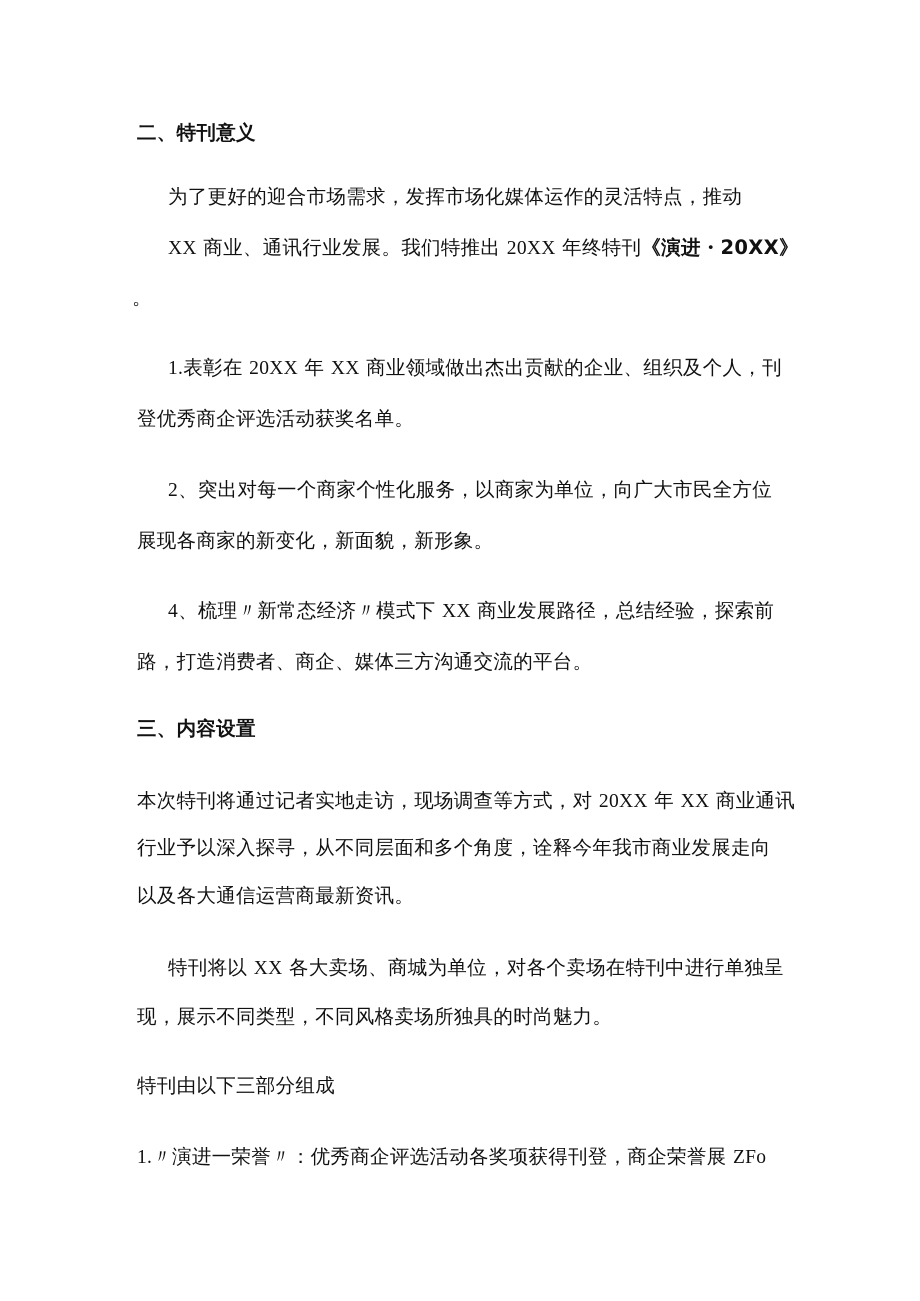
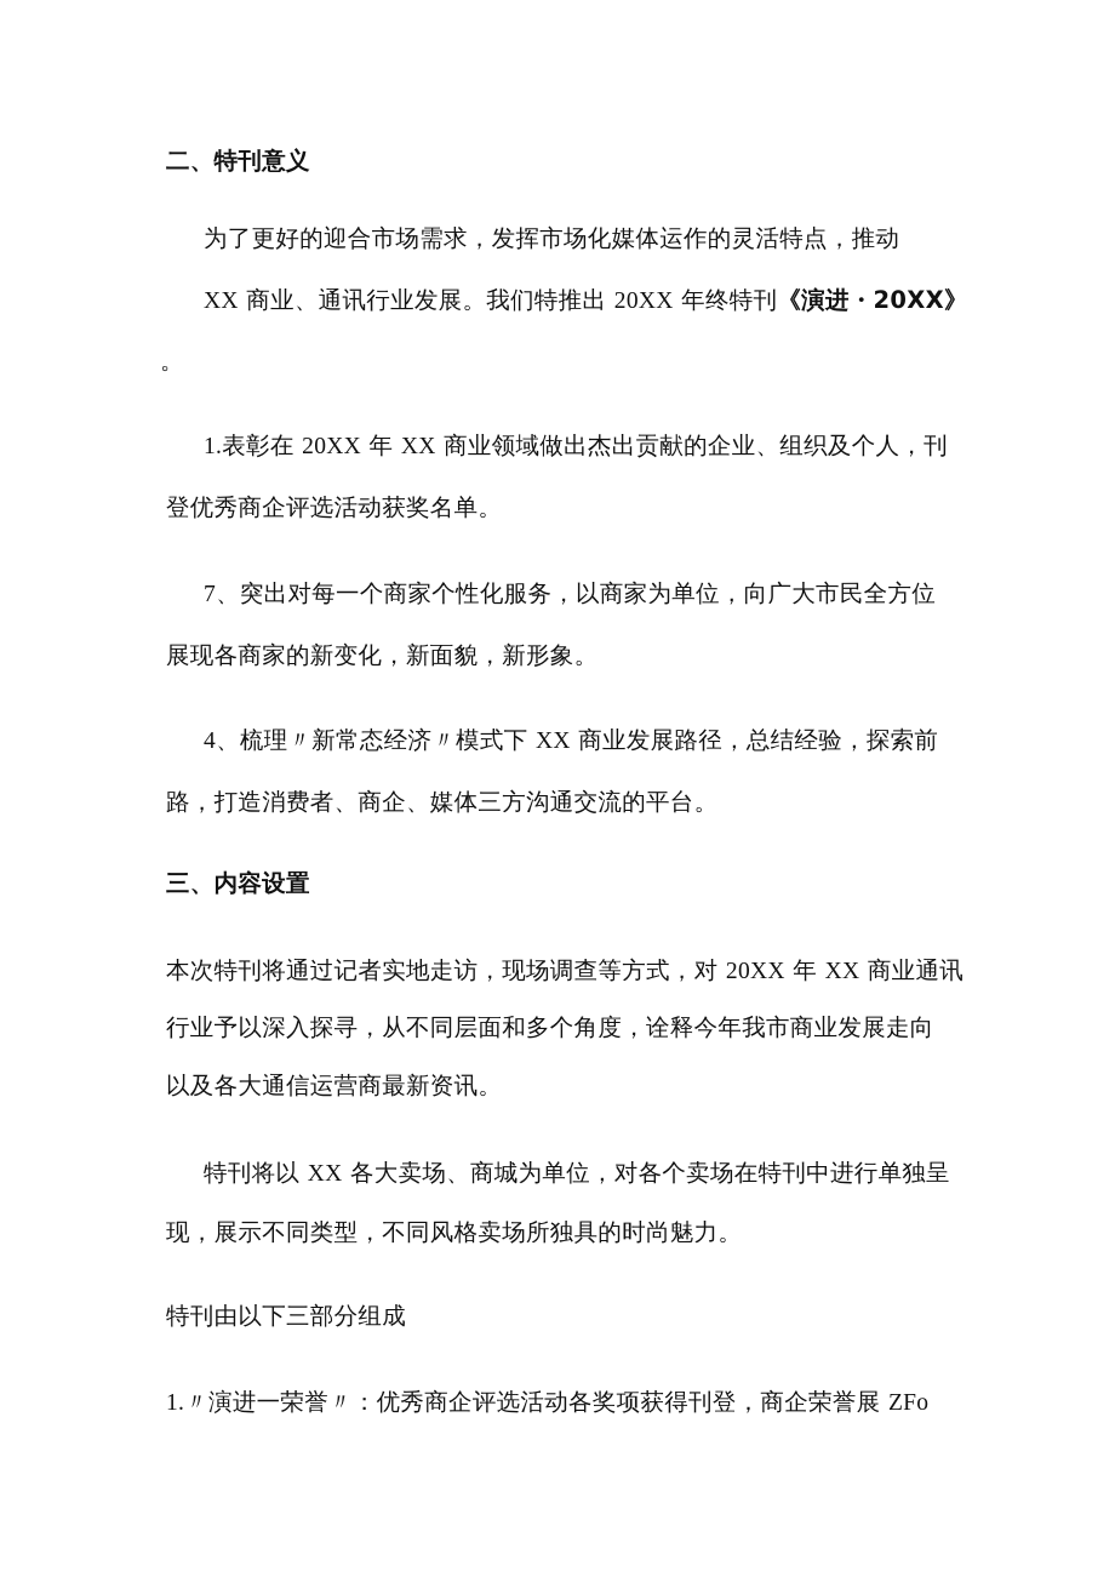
  二、特刊意义
  为了更好的迎合市场需求，发挥市场化媒体运作的灵活特点，推动
  XX 商业、通讯行业发展。我们特推出 20XX 年终特刊《演进・20XX》
  。
  1.表彰在 20XX 年 XX 商业领域做出杰出贡献的企业、组织及个人，刊
  登优秀商企评选活动获奖名单。
- 2、突出对每一个商家个性化服务，以商家为单位，向广大市民全方位
+ 7、突出对每一个商家个性化服务，以商家为单位，向广大市民全方位
  展现各商家的新变化，新面貌，新形象。
  4、梳理〃新常态经济〃模式下 XX 商业发展路径，总结经验，探索前
  路，打造消费者、商企、媒体三方沟通交流的平台。
  三、内容设置
  本次特刊将通过记者实地走访，现场调查等方式，对 20XX 年 XX 商业通讯
  行业予以深入探寻，从不同层面和多个角度，诠释今年我市商业发展走向
  以及各大通信运营商最新资讯。
  特刊将以 XX 各大卖场、商城为单位，对各个卖场在特刊中进行单独呈
  现，展示不同类型，不同风格卖场所独具的时尚魅力。
  特刊由以下三部分组成
  1.〃演进一荣誉〃：优秀商企评选活动各奖项获得刊登，商企荣誉展 ZFo
